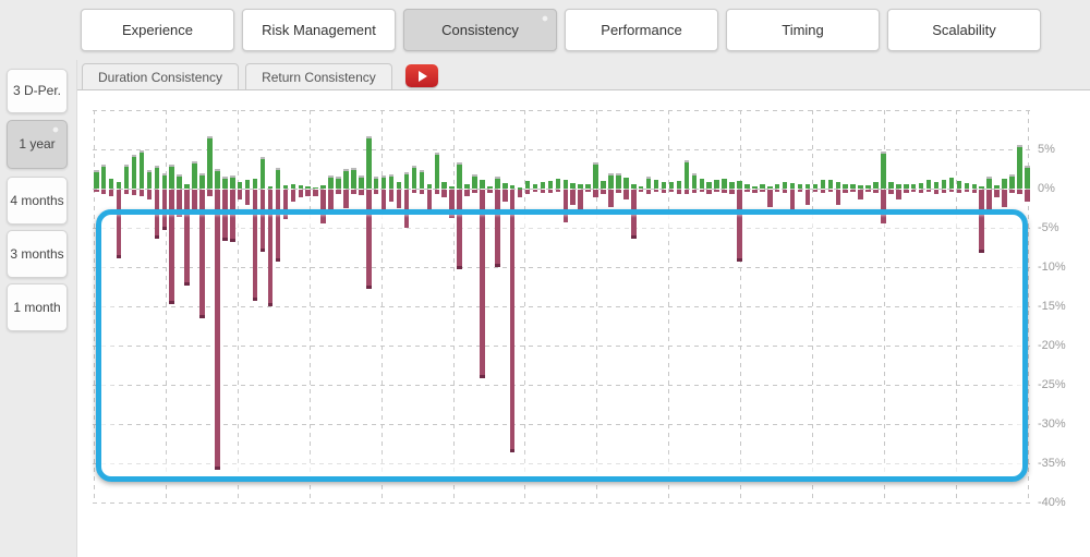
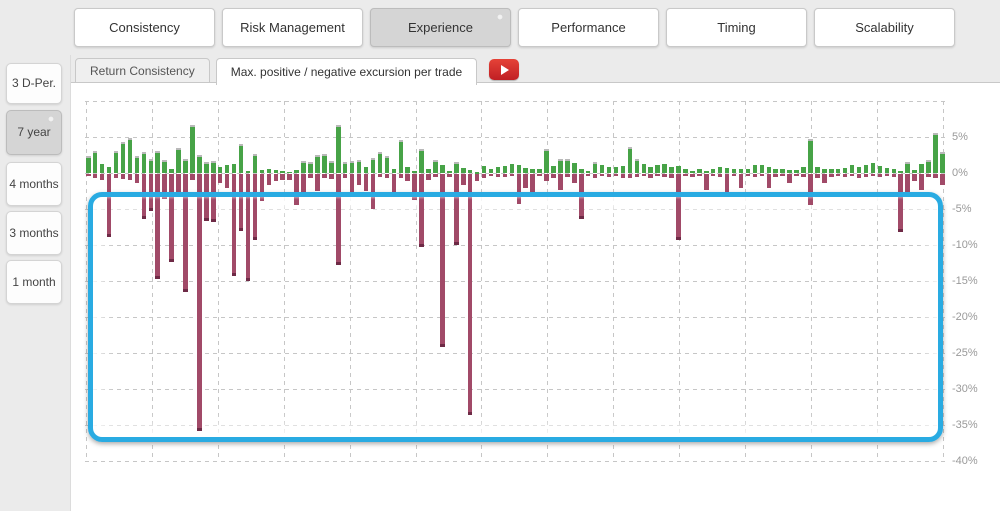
- Experience
+ Consistency
  Risk Management
- Consistency
+ Experience
  Performance
  Timing
  Scalability
  3 D-Per.
- 1 year
+ 7 year
  4 months
  3 months
  1 month
- Duration Consistency
  Return Consistency
+ Max. positive / negative excursion per trade
  5%
  0%
  -5%
  -10%
  -15%
  -20%
  -25%
  -30%
  -35%
  -40%
